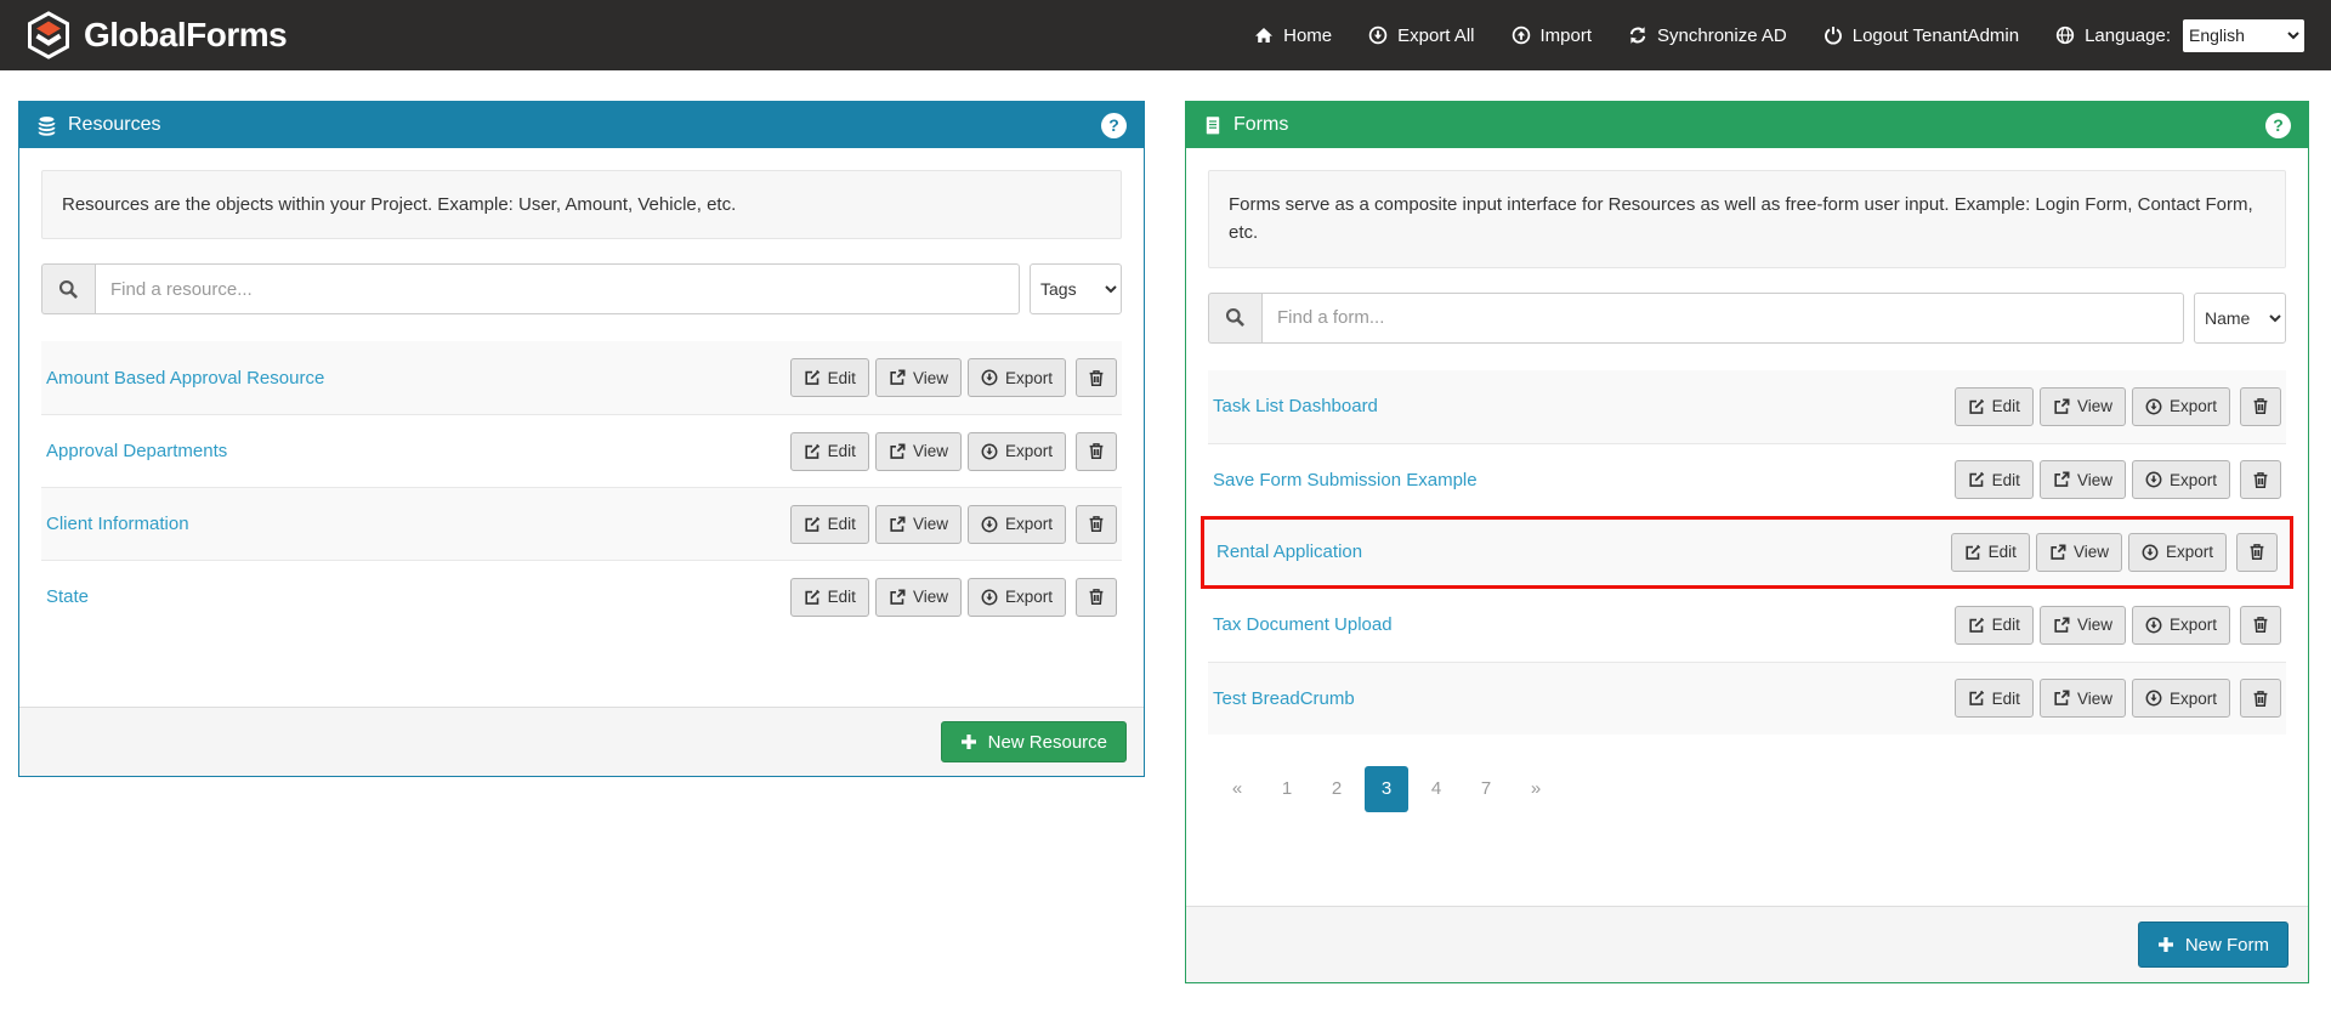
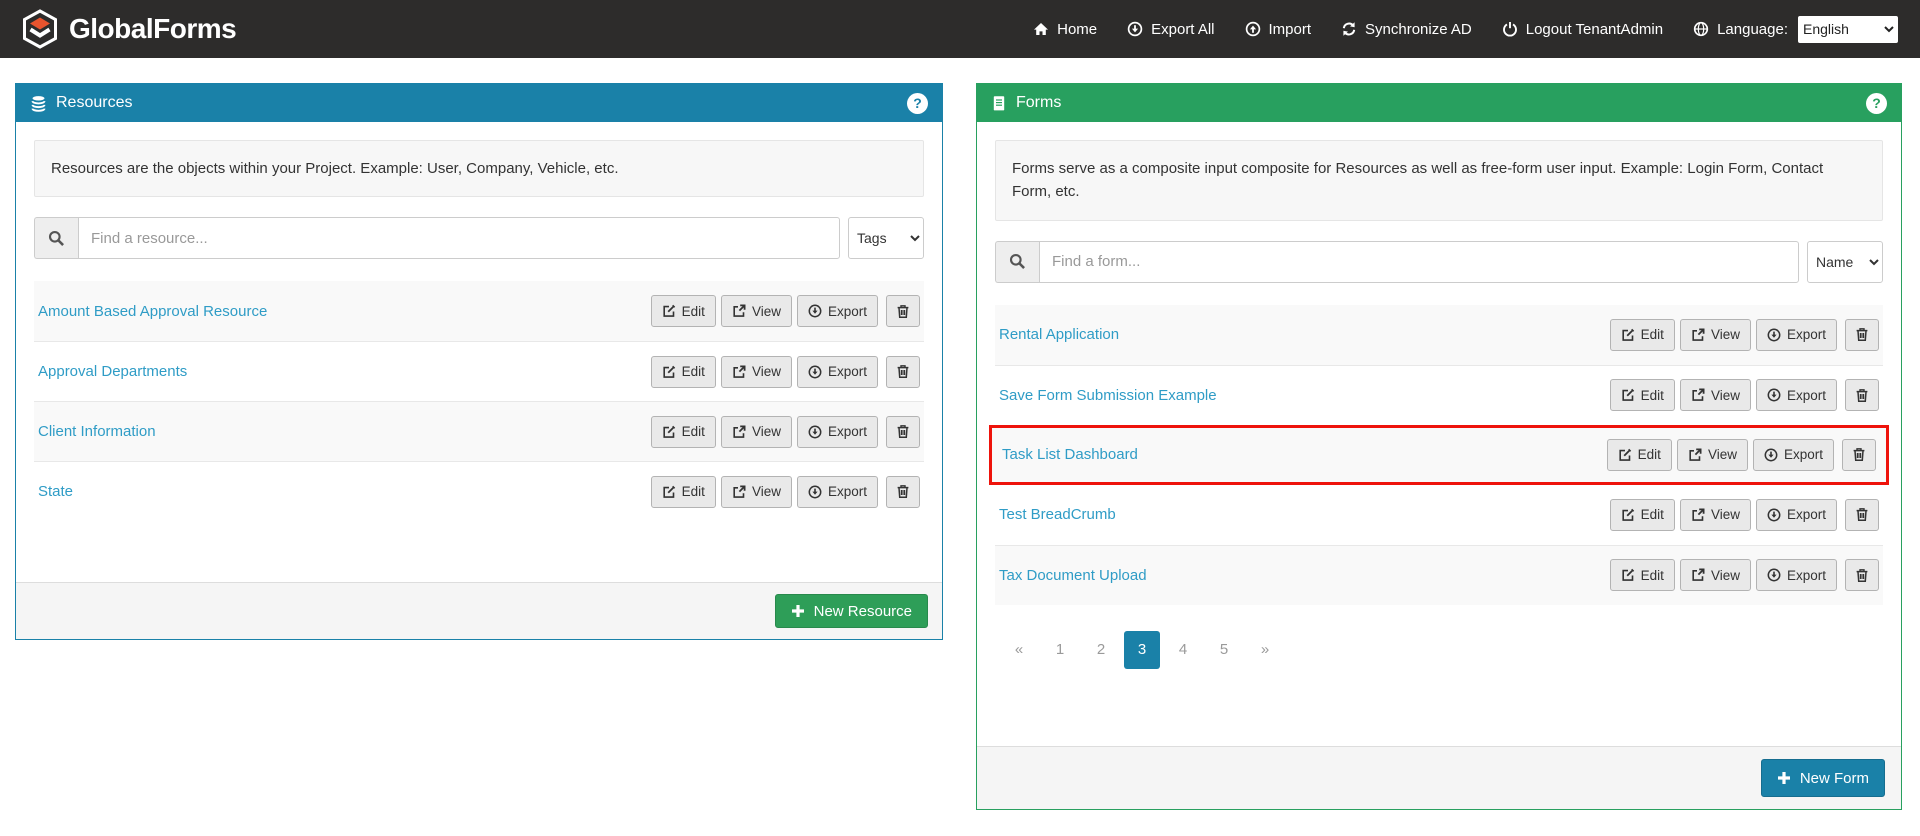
  GlobalForms
  Home
  Export All
  Import
  Synchronize AD
  Logout TenantAdmin
  Language:
  English
  Resources
  ?
- Resources are the objects within your Project. Example: User, Amount, Vehicle, etc.
+ Resources are the objects within your Project. Example: User, Company, Vehicle, etc.
  Find a resource...
  Tags
  Amount Based Approval Resource
  Edit
  View
  Export
  Approval Departments
  Edit
  View
  Export
  Client Information
  Edit
  View
  Export
  State
  Edit
  View
  Export
  New Resource
  Forms
  ?
- Forms serve as a composite input interface for Resources as well as free-form user input. Example: Login Form, Contact Form, etc.
+ Forms serve as a composite input composite for Resources as well as free-form user input. Example: Login Form, Contact Form, etc.
  Find a form...
  Name
- Task List Dashboard
+ Rental Application
  Edit
  View
  Export
  Save Form Submission Example
  Edit
  View
  Export
- Rental Application
+ Task List Dashboard
  Edit
  View
  Export
- Tax Document Upload
+ Test BreadCrumb
  Edit
  View
  Export
- Test BreadCrumb
+ Tax Document Upload
  Edit
  View
  Export
  «
  1
  2
  3
  4
- 7
+ 5
  »
  New Form
